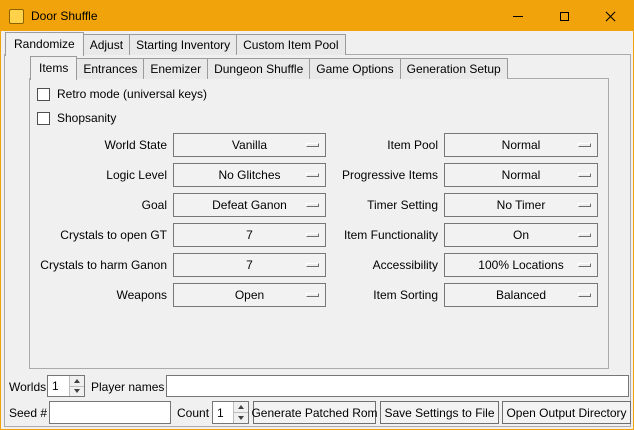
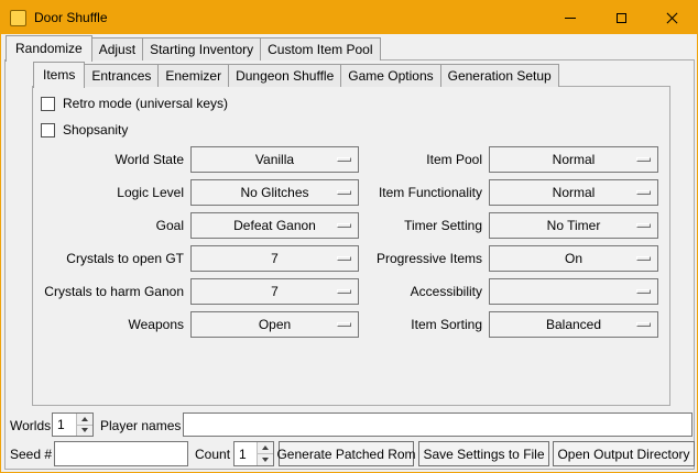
  Door Shuffle
  Randomize
  Adjust
  Starting Inventory
  Custom Item Pool
  Items
  Entrances
  Enemizer
  Dungeon Shuffle
  Game Options
  Generation Setup
  Retro mode (universal keys)
  Shopsanity
  World State
  Vanilla
  Item Pool
  Normal
  Logic Level
  No Glitches
- Progressive Items
+ Item Functionality
  Normal
  Goal
  Defeat Ganon
  Timer Setting
  No Timer
  Crystals to open GT
  7
- Item Functionality
+ Progressive Items
  On
  Crystals to harm Ganon
  7
  Accessibility
- 100% Locations
  Weapons
  Open
  Item Sorting
  Balanced
  Worlds
  1
  Player names
  Seed #
  Count
  1
  Generate Patched Rom
  Save Settings to File
  Open Output Directory
